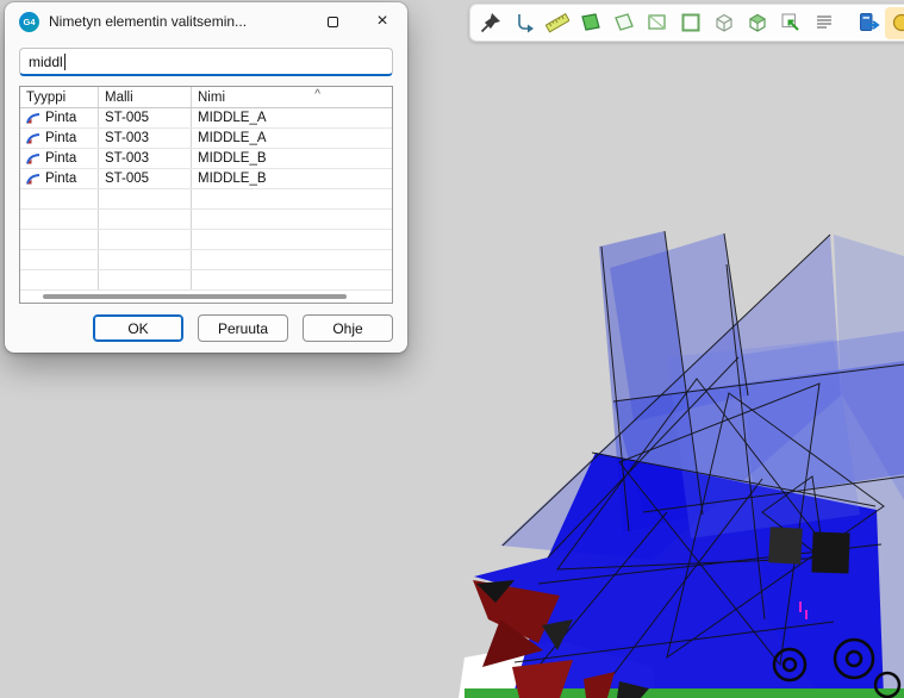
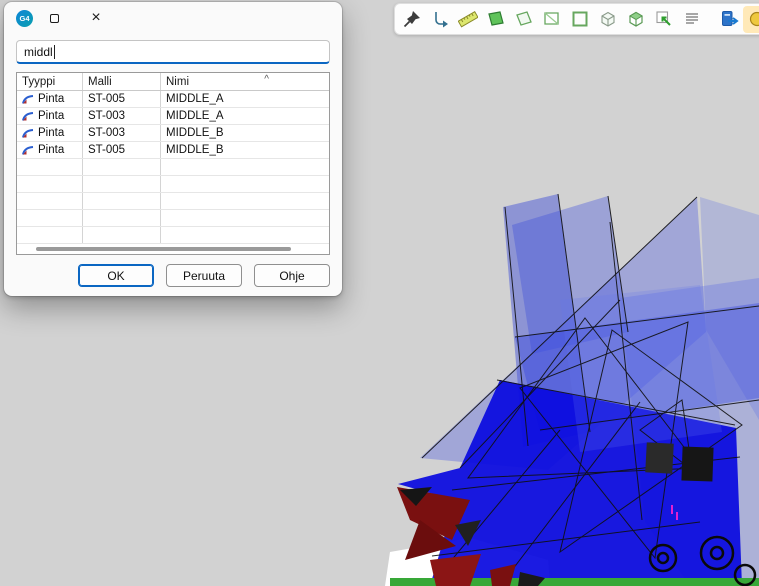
  G4
- Nimetyn elementin valitsemin...
  ×
  middl
  Tyyppi
  Malli
  Nimi
  ^
  Pinta
  ST-005
  MIDDLE_A
  Pinta
  ST-003
  MIDDLE_A
  Pinta
  ST-003
  MIDDLE_B
  Pinta
  ST-005
  MIDDLE_B
  OK
  Peruuta
  Ohje
